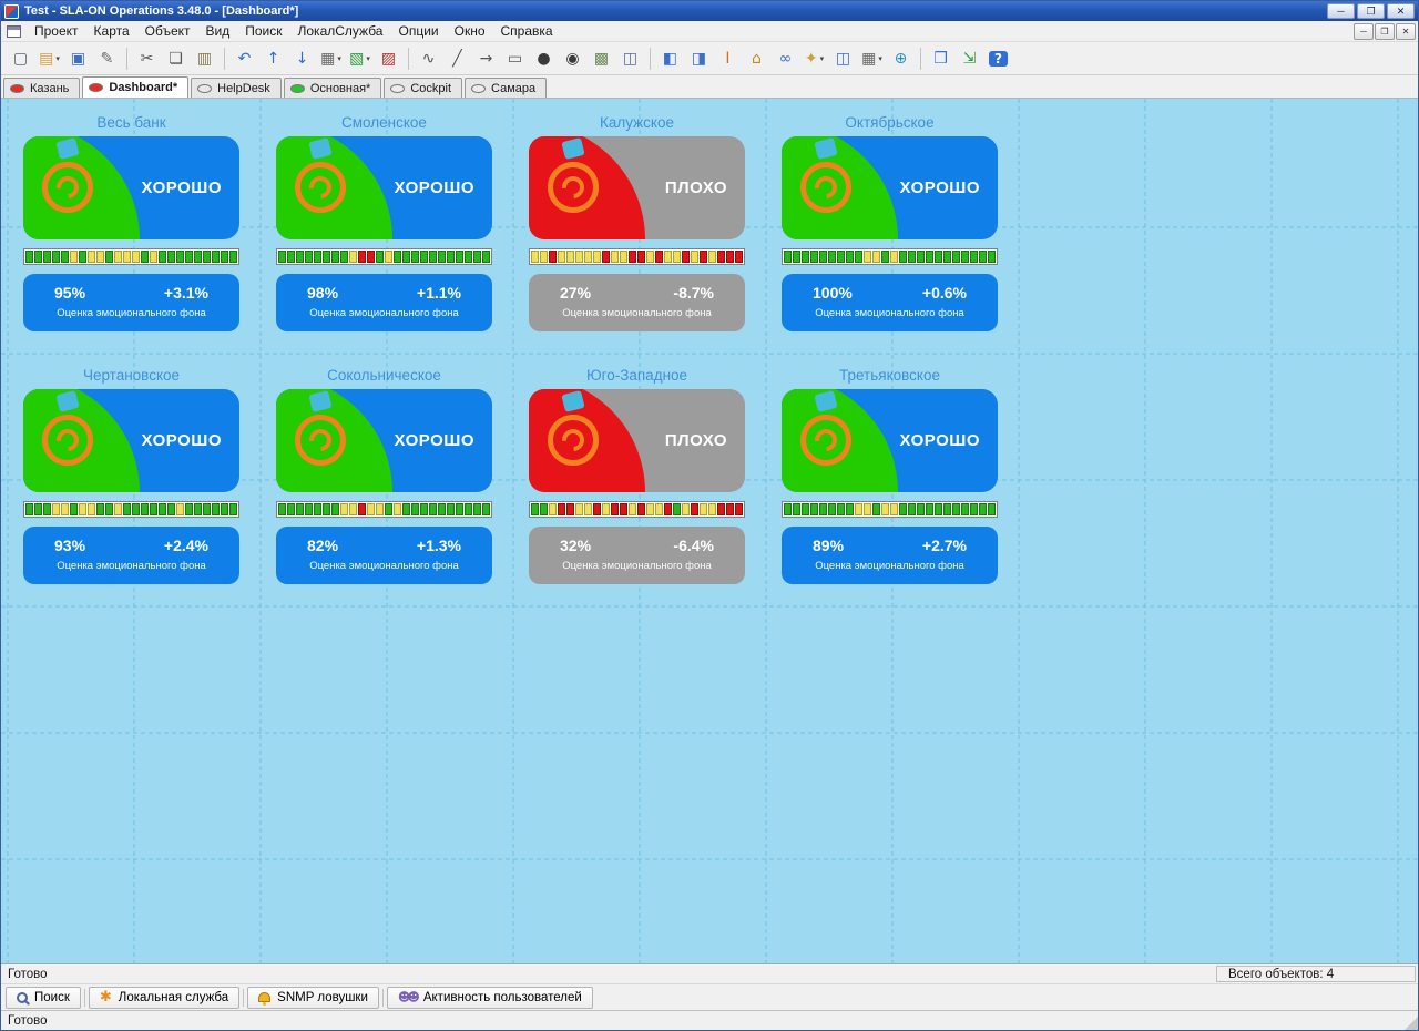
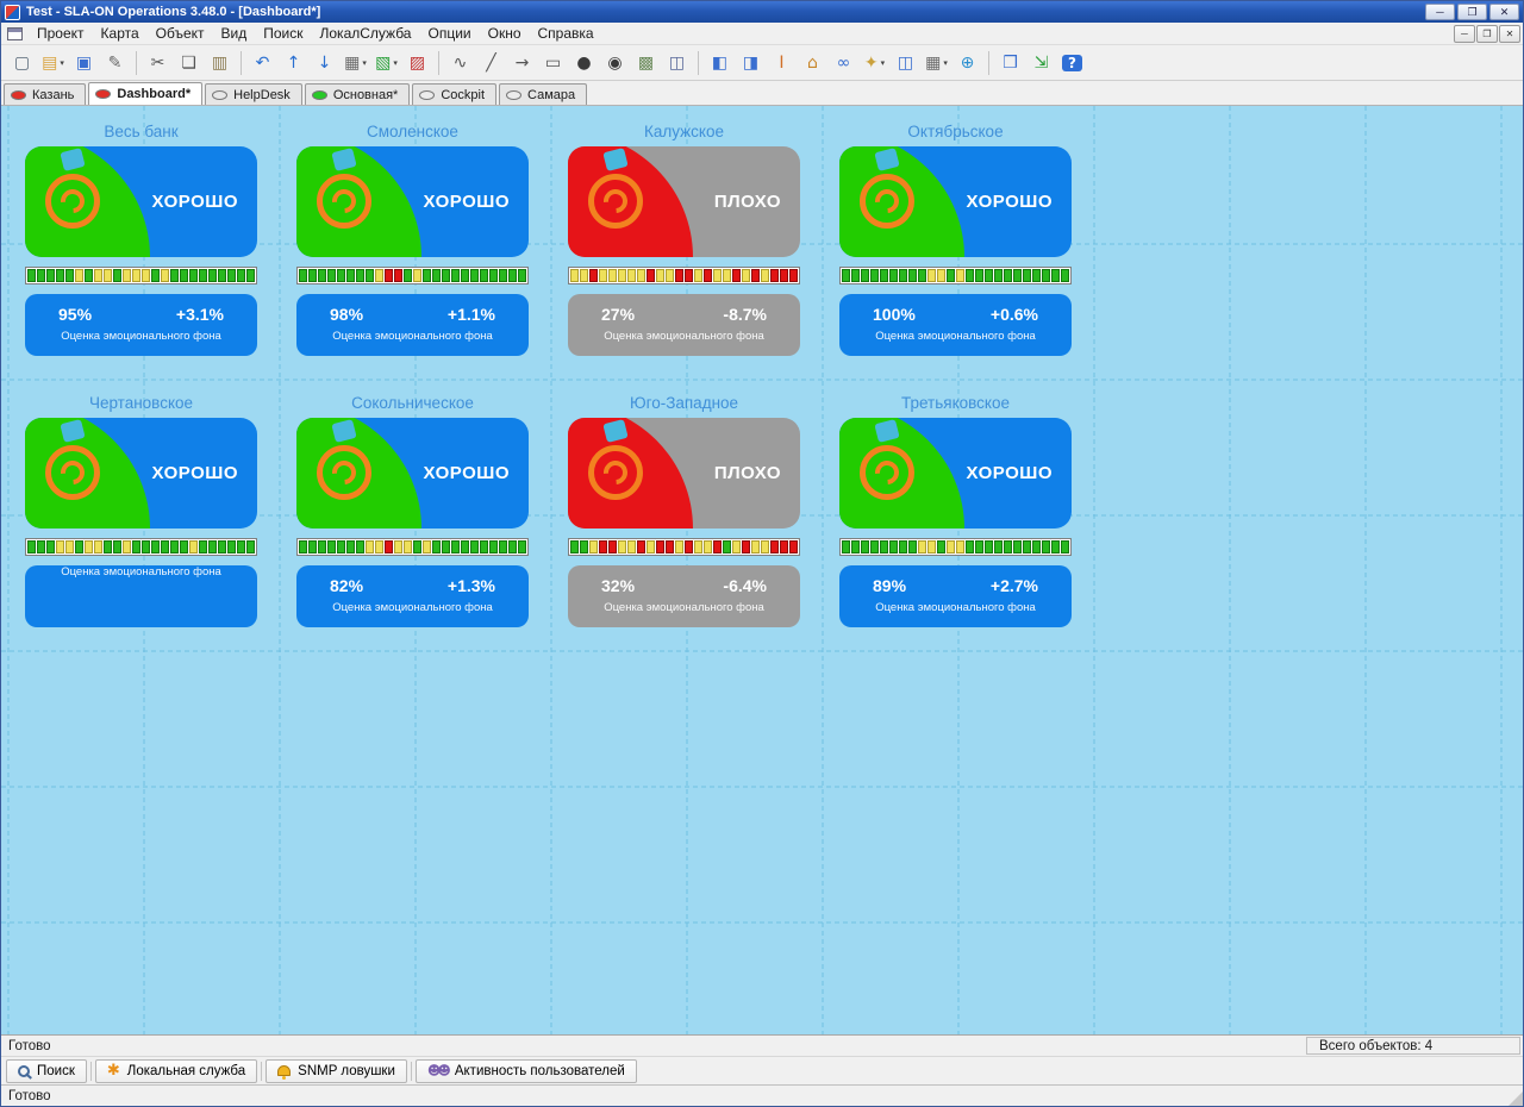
  Test - SLA-ON Operations 3.48.0 - [Dashboard*]
  ─
  ❐
  ✕
  Проект
  Карта
  Объект
  Вид
  Поиск
  ЛокалСлужба
  Опции
  Окно
  Справка
  ─
  ❐
  ✕
  ▢
  ▤
  ▾
  ▣
  ✎
  ✂
  ❏
  ▥
  ↶
  ↑
  ↓
  ▦
  ▾
  ▧
  ▾
  ▨
  ∿
  ╱
  →
  ▭
  ●
  ◉
  ▩
  ◫
  ◧
  ◨
  I
  ⌂
  ∞
  ✦
  ▾
  ◫
  ▦
  ▾
  ⊕
  ❒
  ⇲
  ?
  Казань
  Dashboard*
  HelpDesk
  Основная*
  Cockpit
  Самара
  Весь банк
  ХОРОШО
  95%
  +3.1%
  Оценка эмоционального фона
  Смоленское
  ХОРОШО
  98%
  +1.1%
  Оценка эмоционального фона
  Калужское
  ПЛОХО
  27%
  -8.7%
  Оценка эмоционального фона
  Октябрьское
  ХОРОШО
  100%
  +0.6%
  Оценка эмоционального фона
  Чертановское
  ХОРОШО
- 93%
- +2.4%
  Оценка эмоционального фона
  Сокольническое
  ХОРОШО
  82%
  +1.3%
  Оценка эмоционального фона
  Юго-Западное
  ПЛОХО
  32%
  -6.4%
  Оценка эмоционального фона
  Третьяковское
  ХОРОШО
  89%
  +2.7%
  Оценка эмоционального фона
  Готово
  Всего объектов: 4
  Поиск
  ✱
  Локальная служба
  SNMP ловушки
  ☻☻
  Активность пользователей
  Готово
